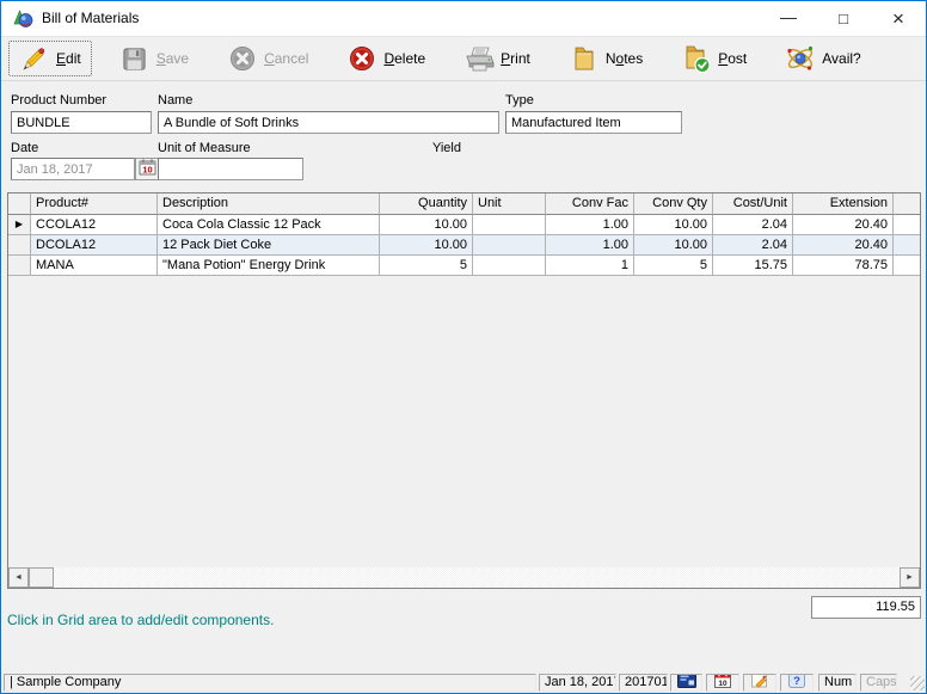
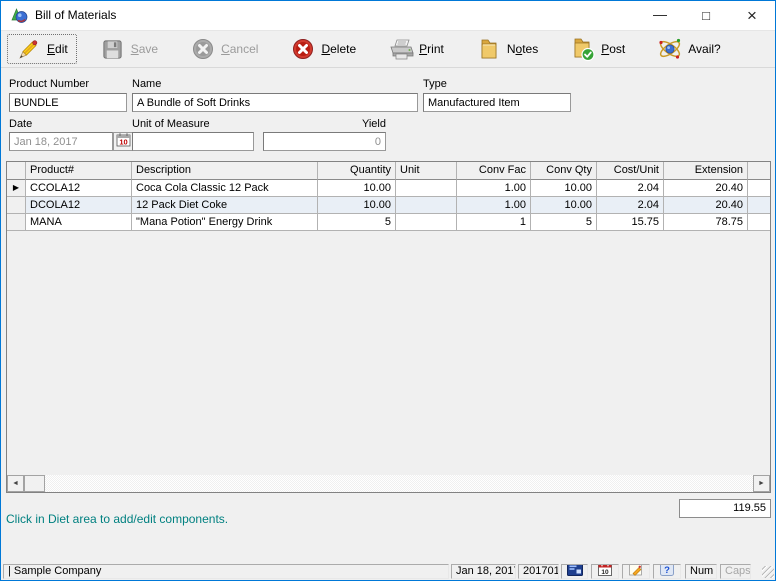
  Bill of Materials
  —
  □
  ×
  Edit
  Save
  Cancel
  Delete
  Print
  Notes
  Post
  Avail?
  Product Number
  Name
  Type
  BUNDLE
  A Bundle of Soft Drinks
  Manufactured Item
  Date
  Unit of Measure
  Yield
  Jan 18, 2017
  10
+ 0
  Product#
  Description
  Quantity
  Unit
  Conv Fac
  Conv Qty
  Cost/Unit
  Extension
  ▶
  CCOLA12
  Coca Cola Classic 12 Pack
  10.00
  1.00
  10.00
  2.04
  20.40
  DCOLA12
  12 Pack Diet Coke
  10.00
  1.00
  10.00
  2.04
  20.40
  MANA
  "Mana Potion" Energy Drink
  5
  1
  5
  15.75
  78.75
- Click in Grid area to add/edit components.
+ Click in Diet area to add/edit components.
  119.55
  | Sample Company
  Jan 18, 201
  201701
  ?
  Num
  Caps
